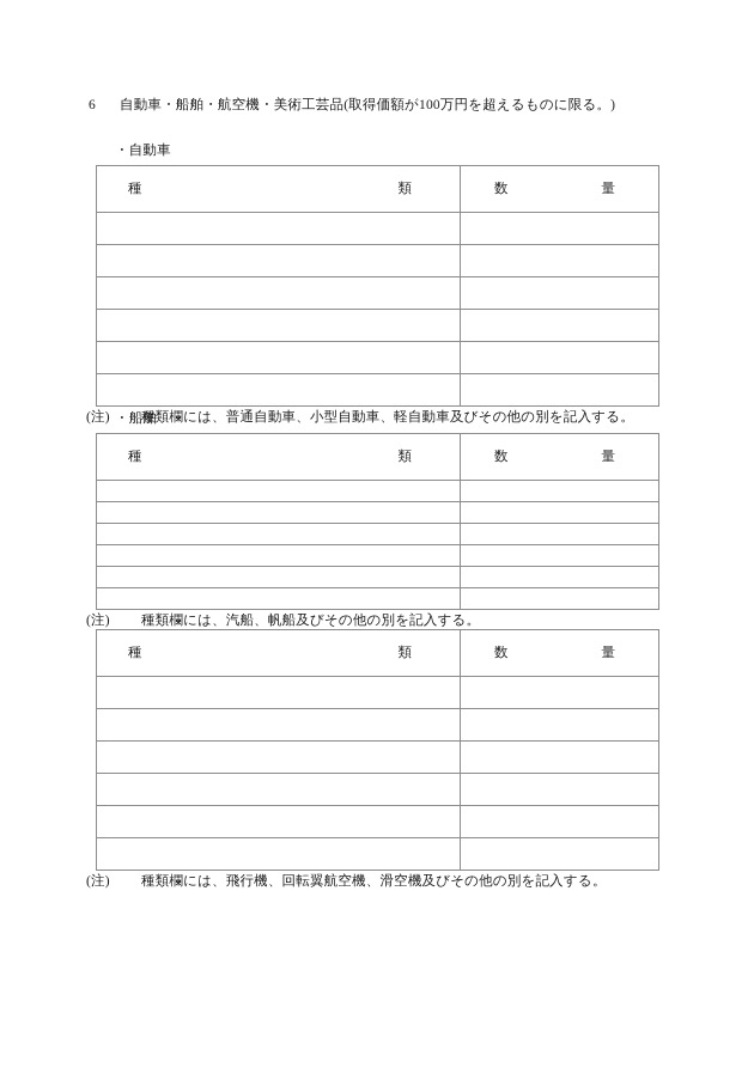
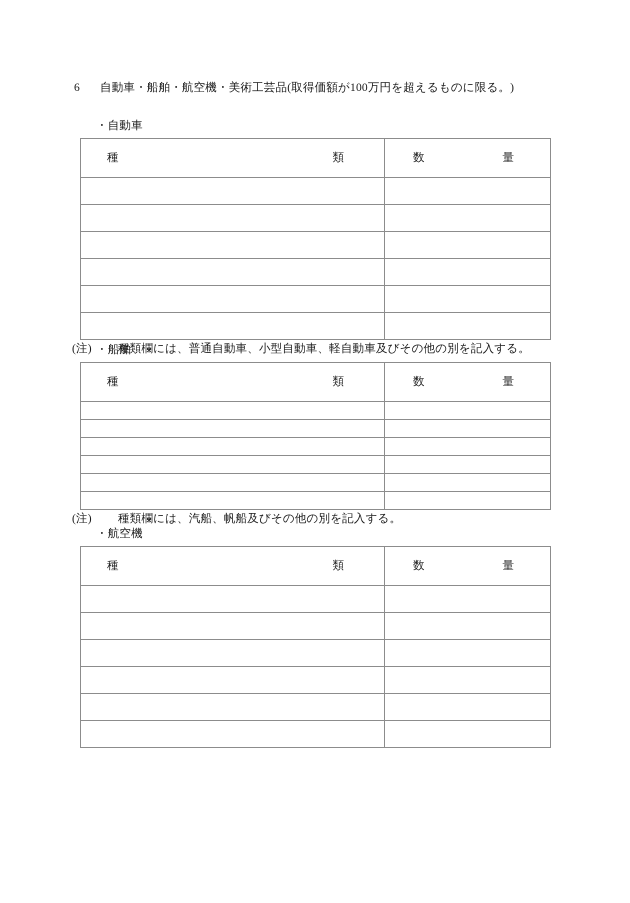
  6 自動車・船舶・航空機・美術工芸品(取得価額が100万円を超えるものに限る。)
  ・自動車
  種 類	数 量
  (注) 種類欄には、普通自動車、小型自動車、軽自動車及びその他の別を記入する。
  ・船舶
  種 類	数 量
  (注) 種類欄には、汽船、帆船及びその他の別を記入する。
+ ・航空機
  種 類	数 量
- (注) 種類欄には、飛行機、回転翼航空機、滑空機及びその他の別を記入する。
